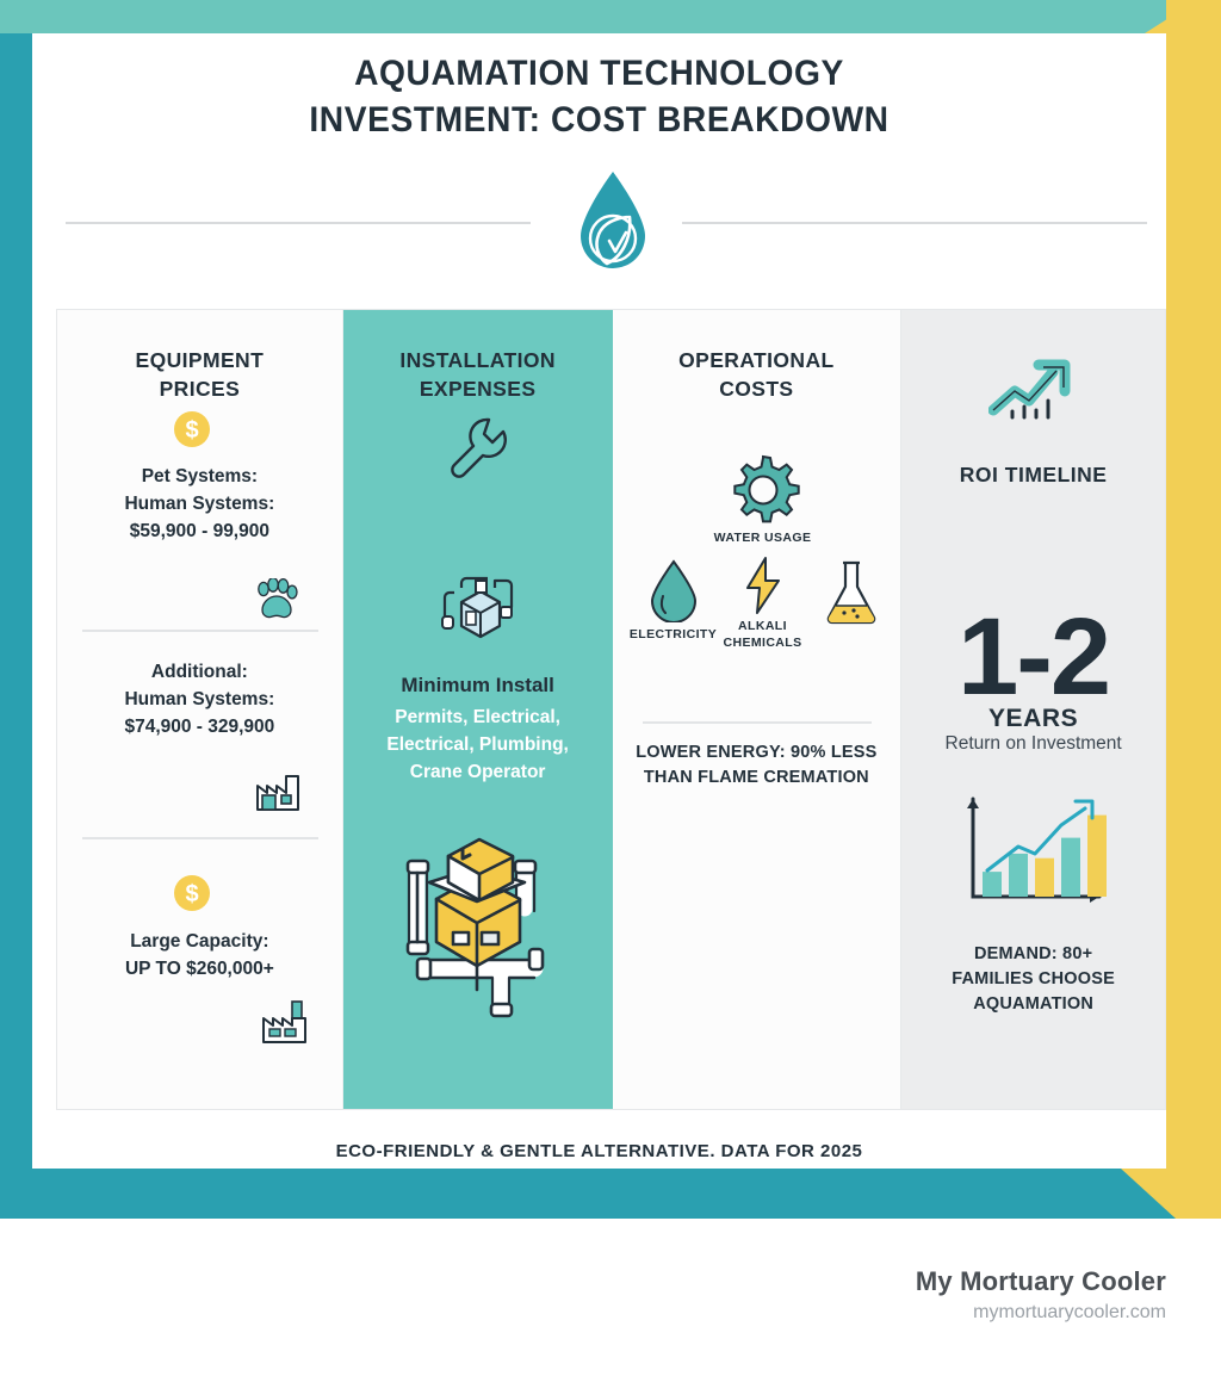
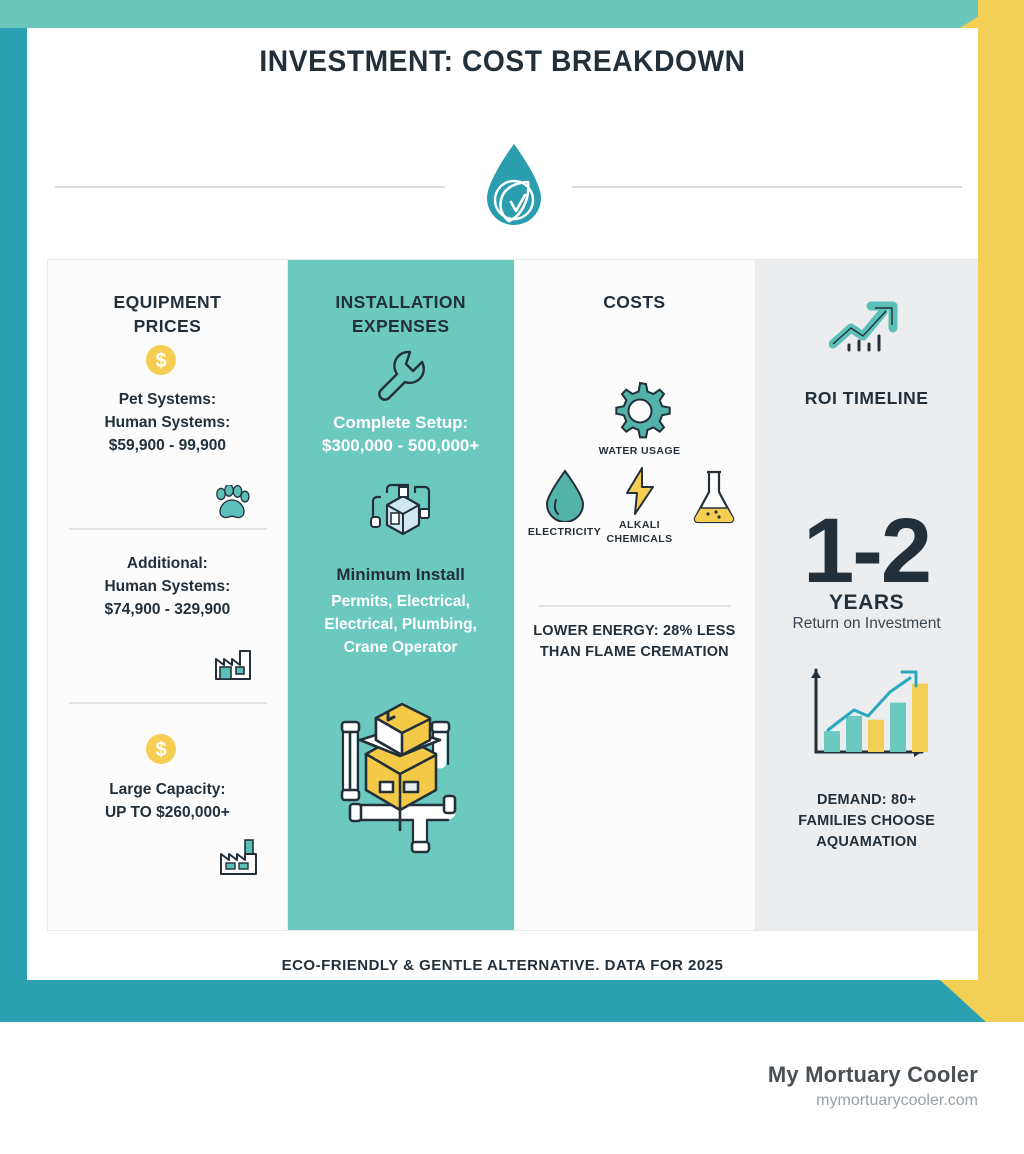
- AQUAMATION TECHNOLOGY
  INVESTMENT: COST BREAKDOWN
  EQUIPMENT
  PRICES
  $
  Pet Systems:
  Human Systems:
  $59,900 - 99,900
  Additional:
  Human Systems:
  $74,900 - 329,900
  $
  Large Capacity:
  UP TO $260,000+
  INSTALLATION
  EXPENSES
+ Complete Setup:
+ $300,000 - 500,000+
  Minimum Install
  Permits, Electrical,
  Electrical, Plumbing,
  Crane Operator
- OPERATIONAL
  COSTS
  WATER USAGE
  ELECTRICITY
  ALKALI
  CHEMICALS
- LOWER ENERGY: 90% LESS
+ LOWER ENERGY: 28% LESS
  THAN FLAME CREMATION
  ROI TIMELINE
  1-2
  YEARS
  Return on Investment
  DEMAND: 80+
  FAMILIES CHOOSE
  AQUAMATION
  ECO-FRIENDLY & GENTLE ALTERNATIVE. DATA FOR 2025
  My Mortuary Cooler
  mymortuarycooler.com
